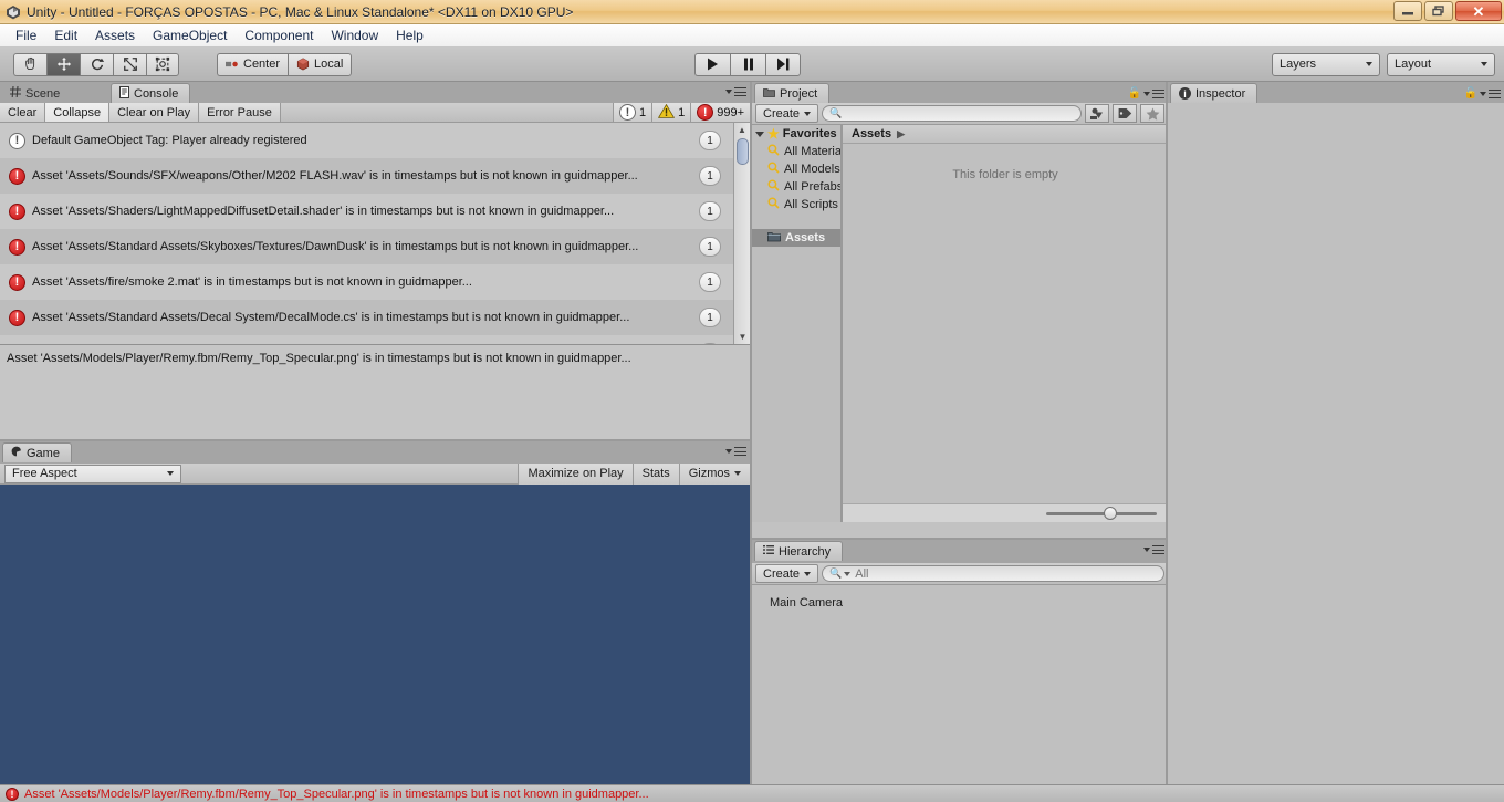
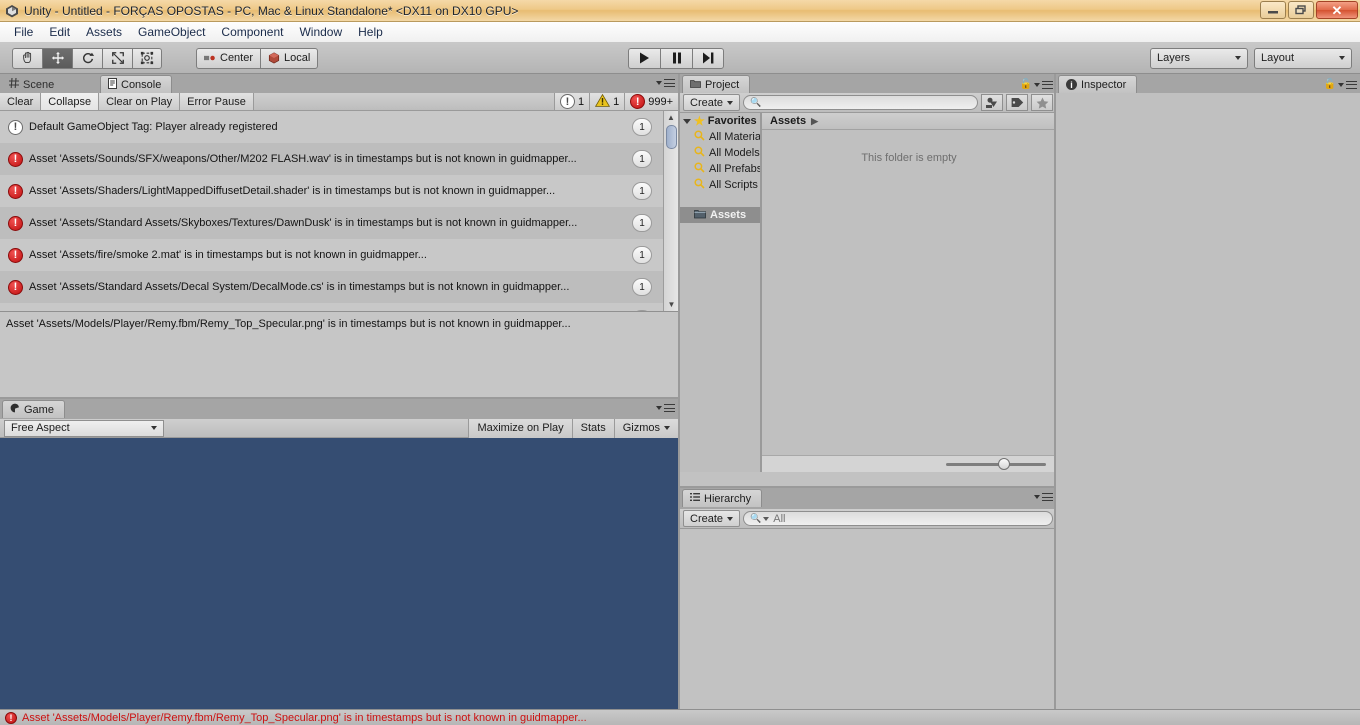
  Unity - Untitled - FORÇAS OPOSTAS - PC, Mac & Linux Standalone* <DX11 on DX10 GPU>
  ✕
  File
  Edit
  Assets
  GameObject
  Component
  Window
  Help
  Center
  Local
  Layers
  Layout
  Scene
  Console
  Clear
  Collapse
  Clear on Play
  Error Pause
  !
  1
  1
  !
  999+
  !
  Default GameObject Tag: Player already registered
  1
  !
  Asset 'Assets/Sounds/SFX/weapons/Other/M202 FLASH.wav' is in timestamps but is not known in guidmapper...
  1
  !
  Asset 'Assets/Shaders/LightMappedDiffusetDetail.shader' is in timestamps but is not known in guidmapper...
  1
  !
  Asset 'Assets/Standard Assets/Skyboxes/Textures/DawnDusk' is in timestamps but is not known in guidmapper...
  1
  !
  Asset 'Assets/fire/smoke 2.mat' is in timestamps but is not known in guidmapper...
  1
  !
  Asset 'Assets/Standard Assets/Decal System/DecalMode.cs' is in timestamps but is not known in guidmapper...
  1
  ▲
  ▼
  Asset 'Assets/Models/Player/Remy.fbm/Remy_Top_Specular.png' is in timestamps but is not known in guidmapper...
  Game
  Free Aspect
  Maximize on Play
  Stats
  Gizmos
  Project
  🔓
  Create
  🔍
  ★
  Favorites
  All Materia
  All Models
  All Prefab
  All Scripts
  Assets
  Assets
  ▶
  This folder is empty
  Hierarchy
  Create
  🔍
  All
- Main Camera
  i
  Inspector
  🔓
  !
  Asset 'Assets/Models/Player/Remy.fbm/Remy_Top_Specular.png' is in timestamps but is not known in guidmapper...
